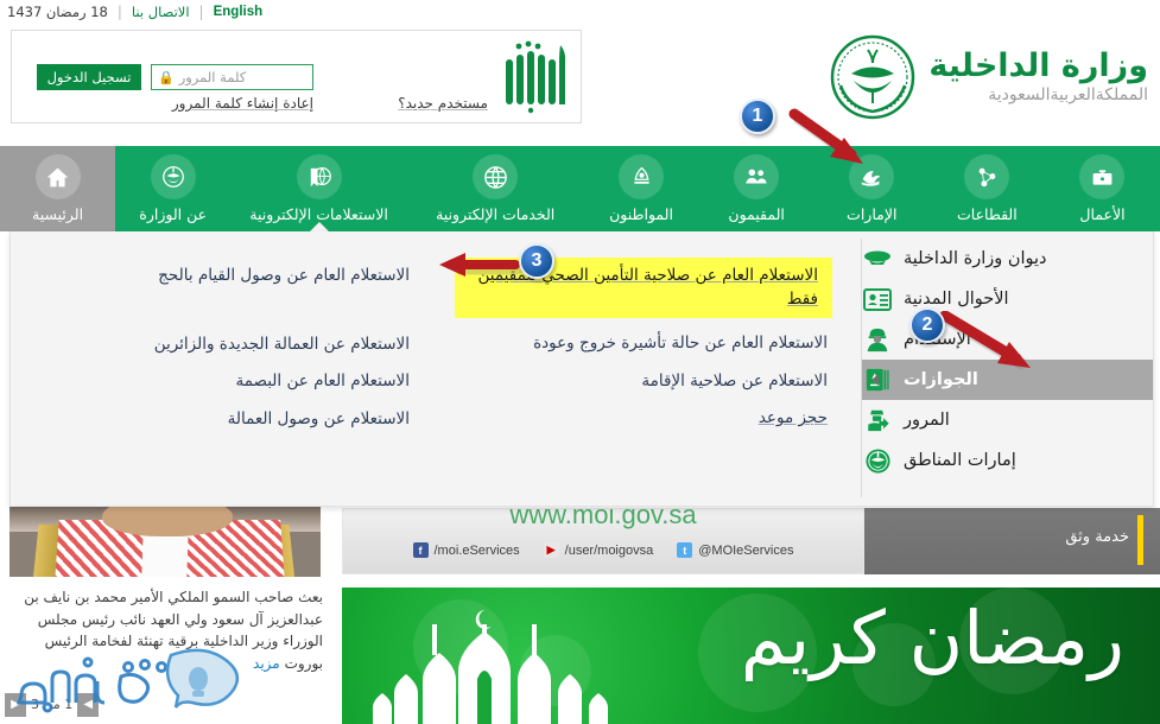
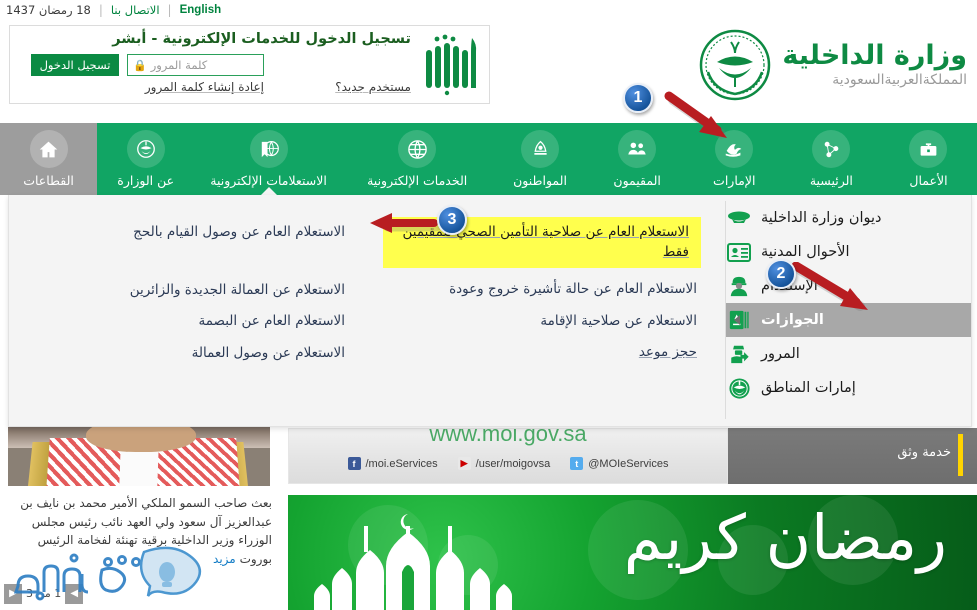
  18 رمضان 1437
  |
  الاتصال بنا
  |
  English
+ تسجيل الدخول للخدمات الإلكترونية - أبشر
  🔒
  كلمة المرور
  تسجيل الدخول
  مستخدم جديد؟
  إعادة إنشاء كلمة المرور
  وزارة الداخلية
  المملكةالعربيةالسعودية
- الرئيسية
+ القطاعات
  عن الوزارة
  الاستعلامات الإلكترونية
  الخدمات الإلكترونية
  المواطنون
  المقيمون
  الإمارات
- القطاعات
+ الرئيسية
  الأعمال
  بعث صاحب السمو الملكي الأمير محمد بن نايف بن عبدالعزيز آل سعود ولي العهد نائب رئيس مجلس الوزراء وزير الداخلية برقية تهنئة لفخامة الرئيس بوروت مزيد
  ◀
  1 م 3
  ▶
  www.moi.gov.sa
  f
  /moi.eServices
  ▶
  /user/moigovsa
  t
  @MOIeServices
  خدمة وثق
  رمضان كريم
  ديوان وزارة الداخلية
  الأحوال المدنية
  الجوازات
  المرور
  إمارات المناطق
  الاستعلام العام عن وصول القيام بالحج
  الاستعلام عن العمالة الجديدة والزائرين
  الاستعلام العام عن البصمة
  الاستعلام عن وصول العمالة
  الاستعلام العام عن صلاحية التأمين الصحيمقيمين فقط
  الاستعلام العام عن حالة تأشيرة خروج وعودة
  الاستعلام عن صلاحية الإقامة
  حجز موعد
  1
  2
  3
